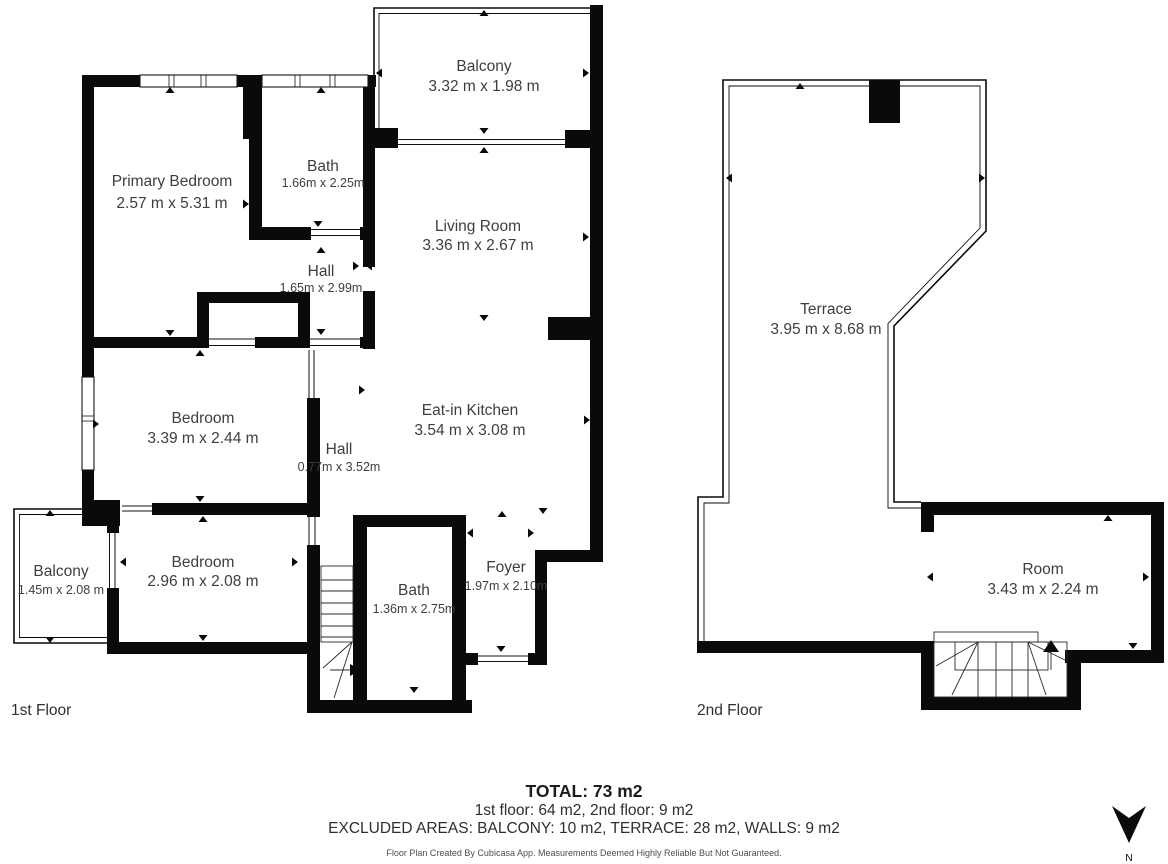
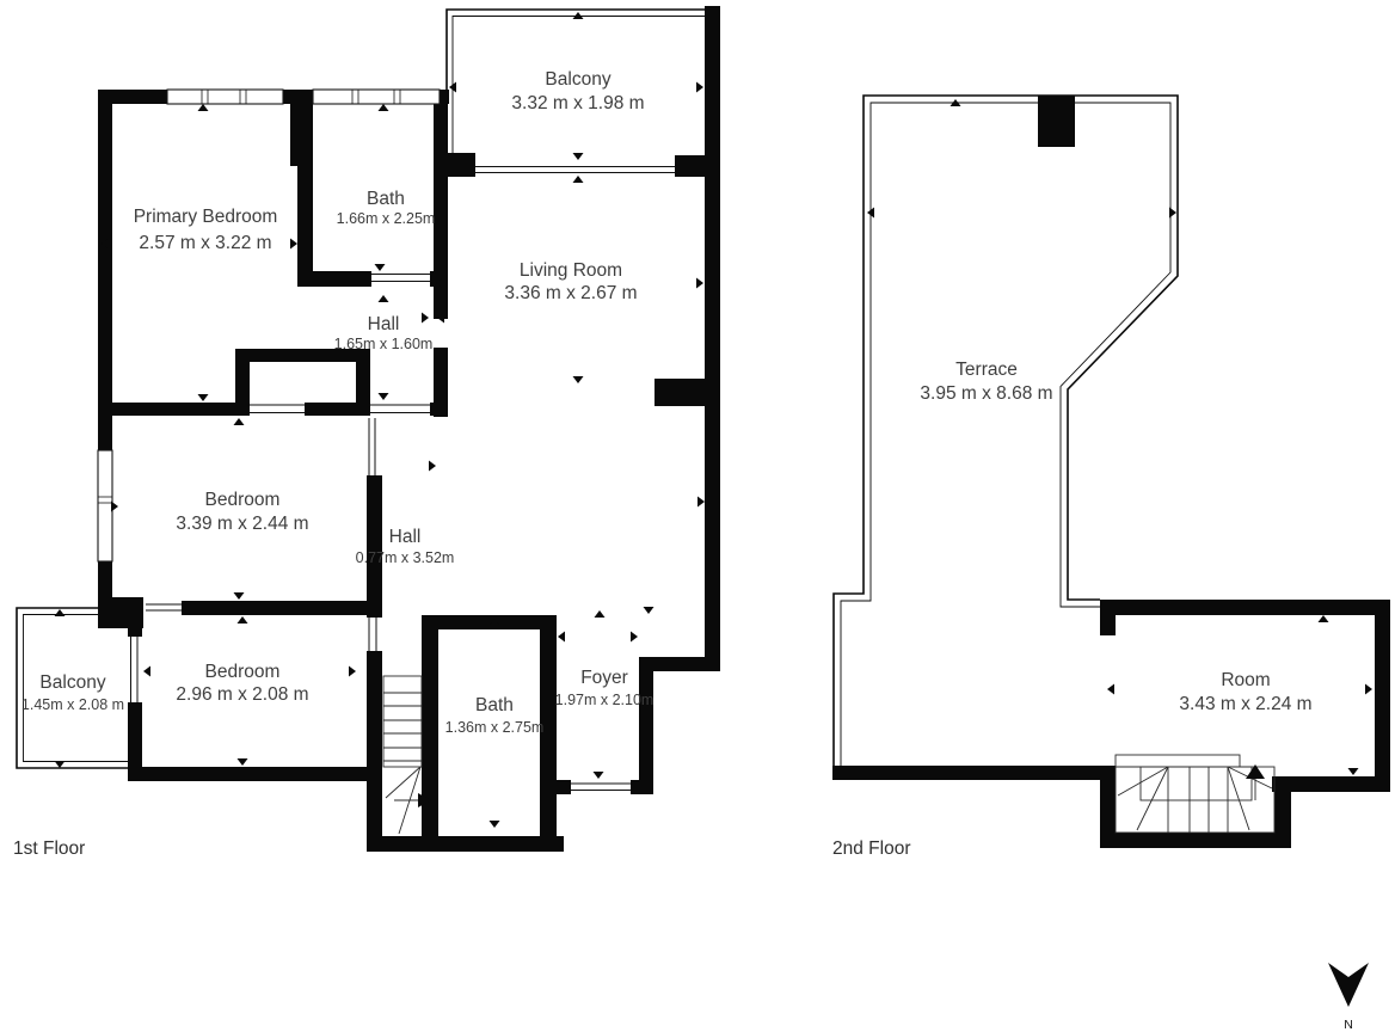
  Primary Bedroom
- 2.57 m x 5.31 m
+ 2.57 m x 3.22 m
  Bath
  1.66m x 2.25m
  Hall
- 1.65m x 2.99m
+ 1.65m x 1.60m
  Balcony
  3.32 m x 1.98 m
  Living Room
  3.36 m x 2.67 m
  Bedroom
  3.39 m x 2.44 m
  Hall
  0.77m x 3.52m
- Eat-in Kitchen
- 3.54 m x 3.08 m
  Balcony
  1.45m x 2.08 m
  Bedroom
  2.96 m x 2.08 m
  Bath
  1.36m x 2.75m
  Foyer
  1.97m x 2.10m
  1st Floor
  Terrace
  3.95 m x 8.68 m
  Room
  3.43 m x 2.24 m
  2nd Floor
- TOTAL: 73 m2
- 1st floor: 64 m2, 2nd floor: 9 m2
- EXCLUDED AREAS: BALCONY: 10 m2, TERRACE: 28 m2, WALLS: 9 m2
- Floor Plan Created By Cubicasa App. Measurements Deemed Highly Reliable But Not Guaranteed.
  N
